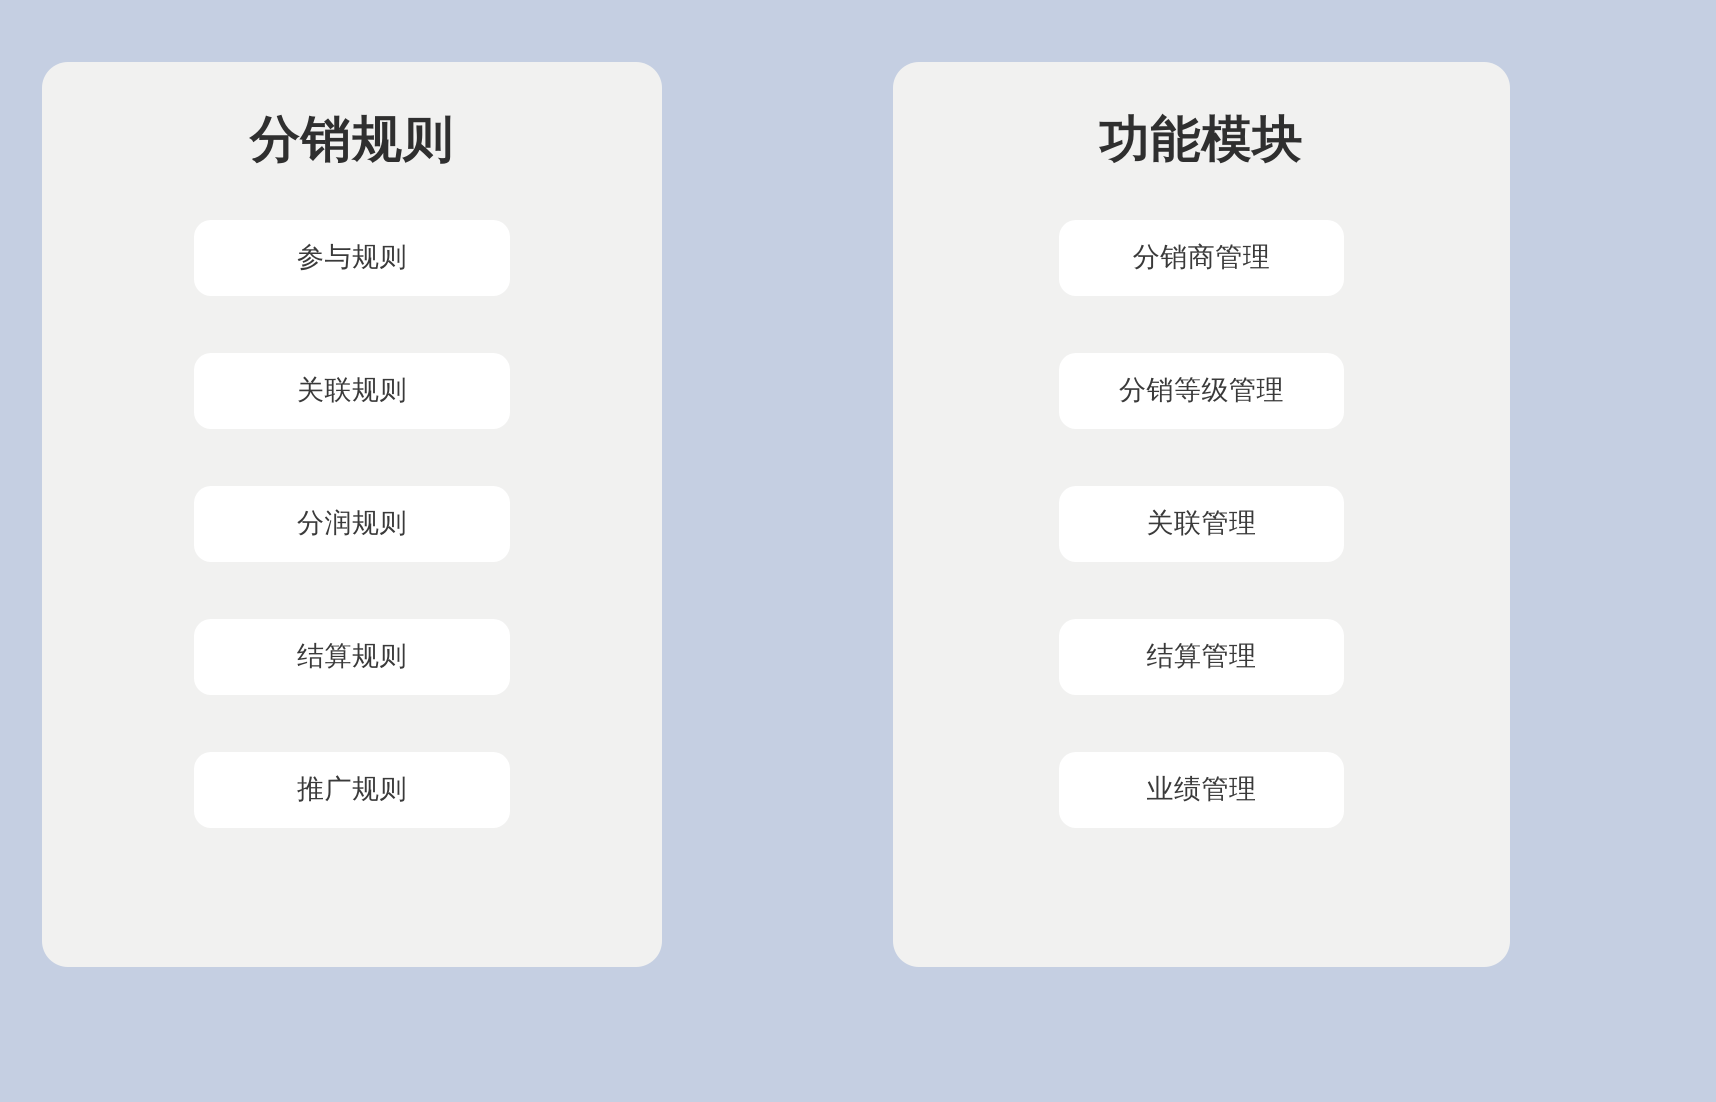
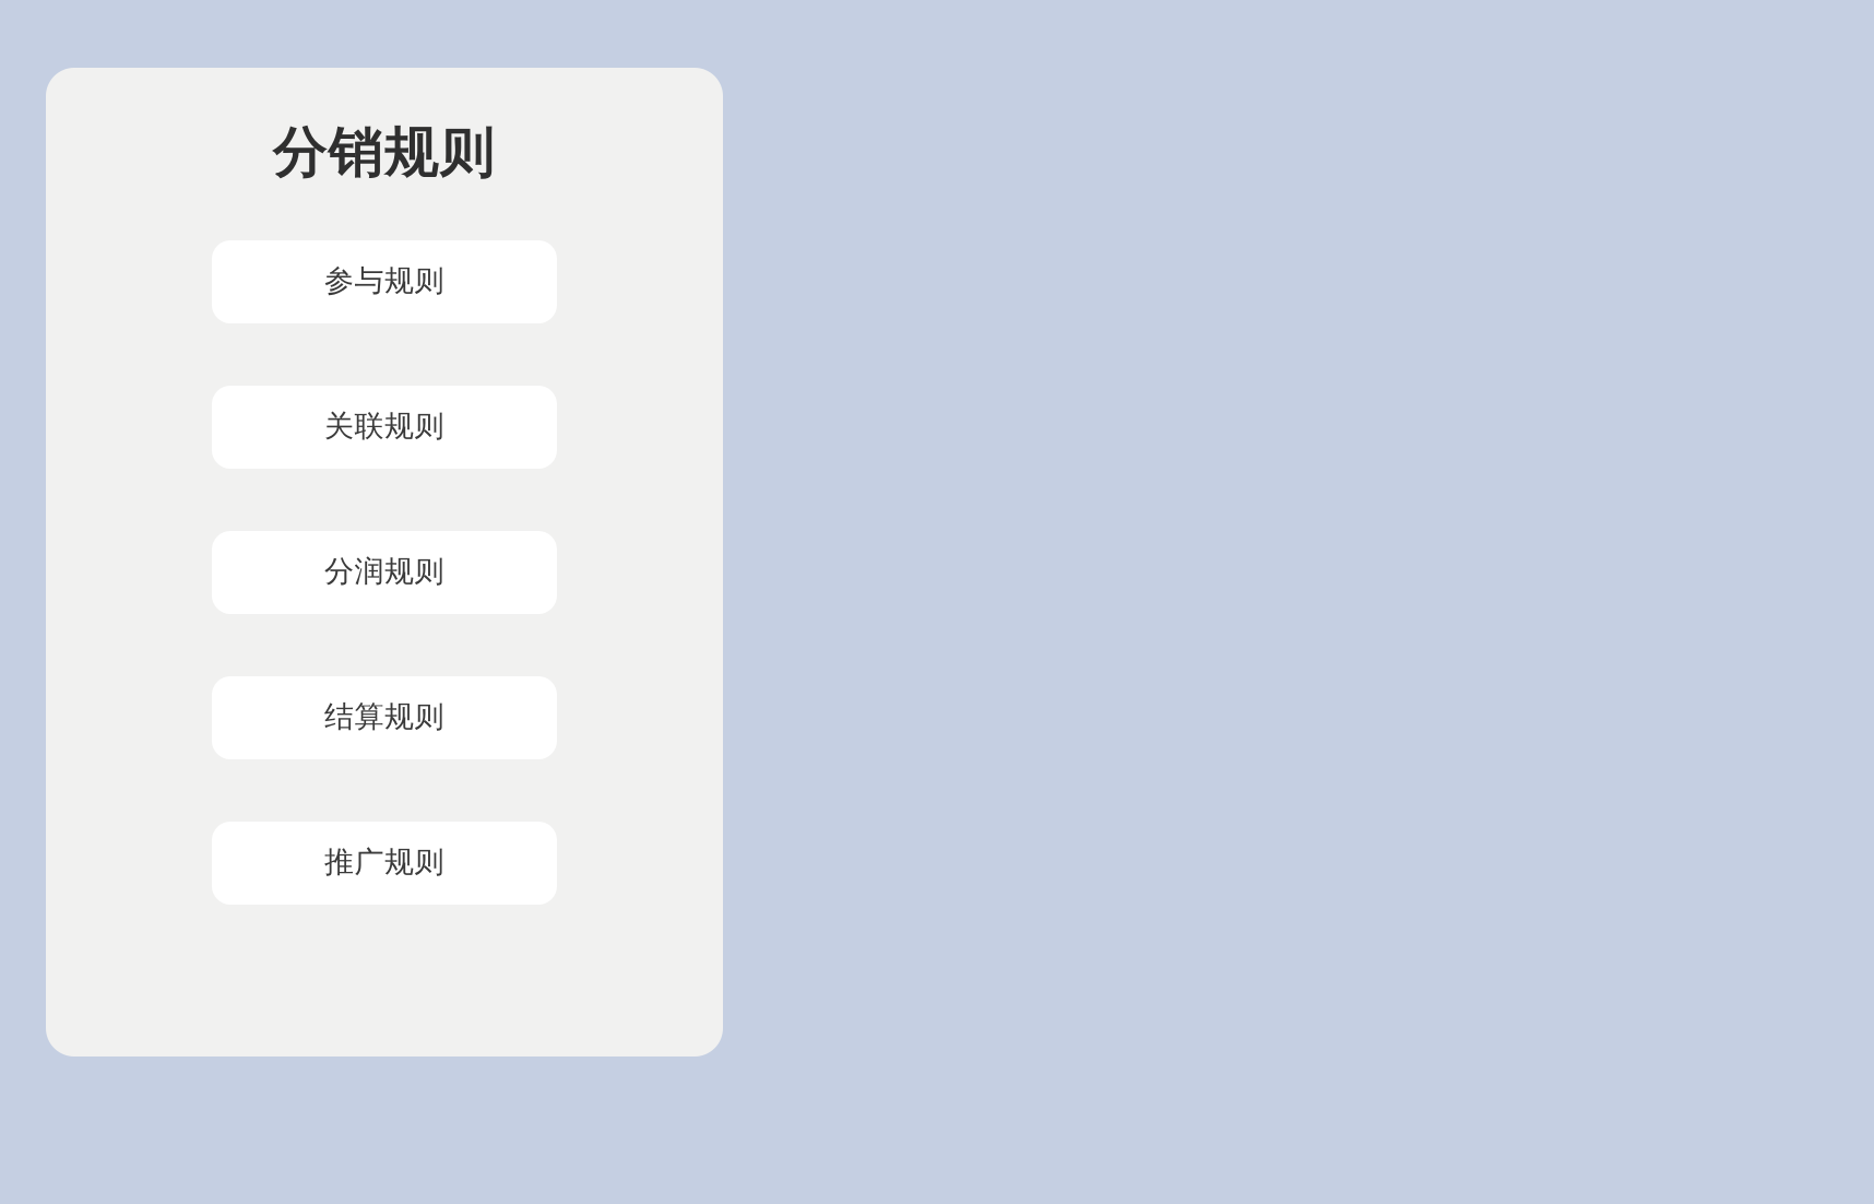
  分销规则
  参与规则
  关联规则
  分润规则
  结算规则
  推广规则
- 功能模块
- 分销商管理
- 分销等级管理
- 关联管理
- 结算管理
- 业绩管理
